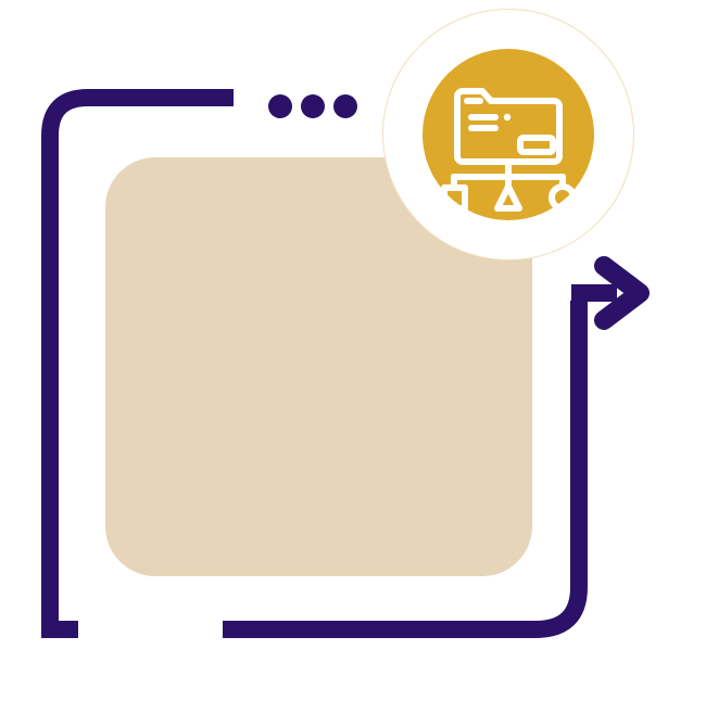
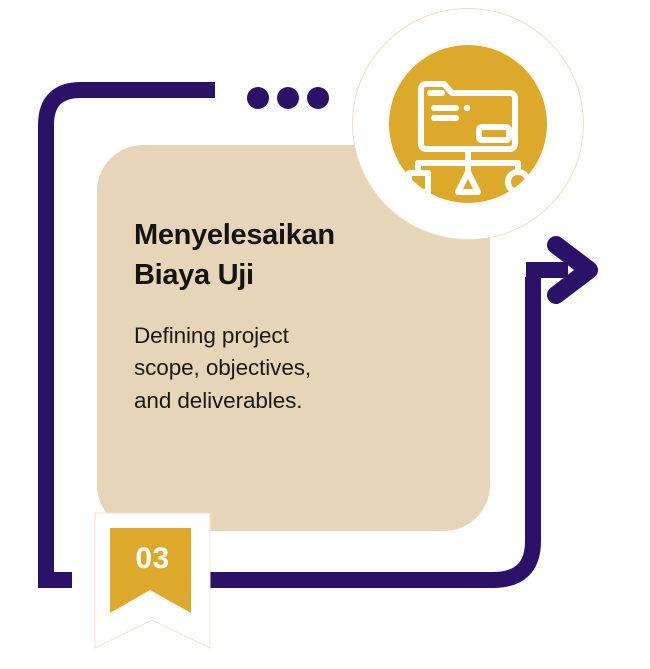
+ Menyelesaikan
+ Biaya Uji
+ Defining project
+ scope, objectives,
+ and deliverables.
+ 03
